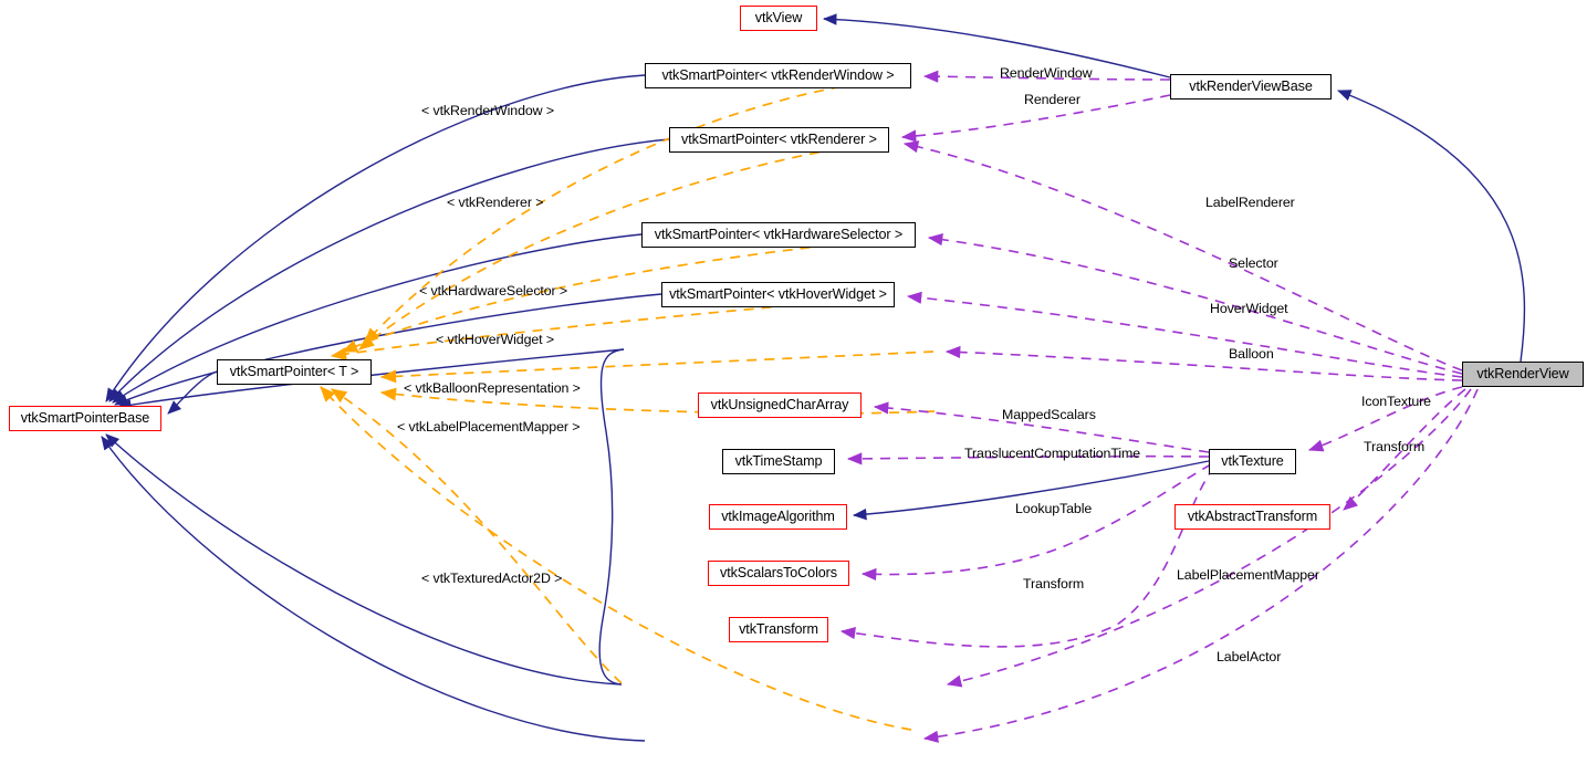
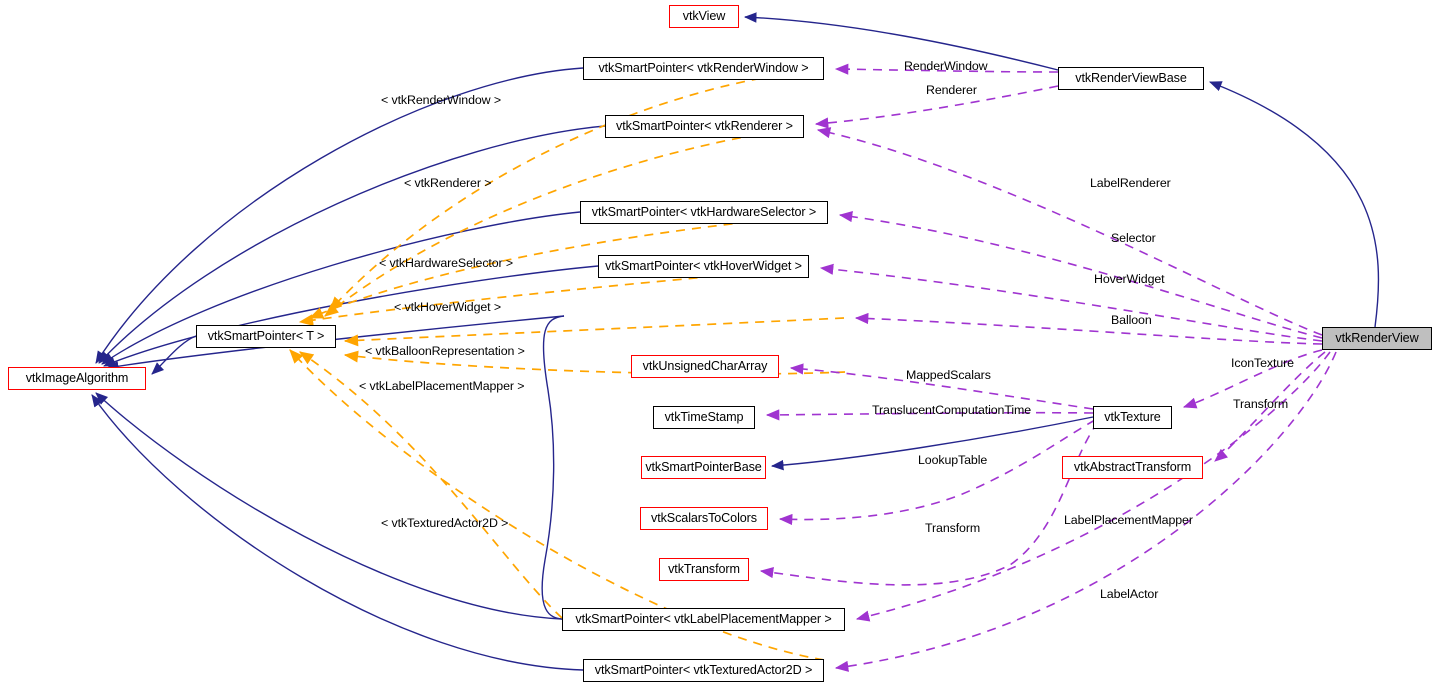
  vtkView
  vtkSmartPointer< vtkRenderWindow >
  vtkRenderViewBase
  vtkSmartPointer< vtkRenderer >
  vtkSmartPointer< vtkHardwareSelector >
  vtkSmartPointer< vtkHoverWidget >
  vtkSmartPointer< T >
  vtkRenderView
  vtkUnsignedCharArray
- vtkSmartPointerBase
+ vtkImageAlgorithm
  vtkTimeStamp
  vtkTexture
- vtkImageAlgorithm
+ vtkSmartPointerBase
  vtkAbstractTransform
  vtkScalarsToColors
  vtkTransform
+ vtkSmartPointer< vtkLabelPlacementMapper >
+ vtkSmartPointer< vtkTexturedActor2D >
  < vtkRenderWindow >
  < vtkRenderer >
  < vtkHardwareSelector >
  < vtkHoverWidget >
  < vtkBalloonRepresentation >
  < vtkLabelPlacementMapper >
  < vtkTexturedActor2D >
  RenderWindow
  Renderer
  LabelRenderer
  Selector
  HoverWidget
  Balloon
  MappedScalars
  TranslucentComputationTime
  IconTexture
  Transform
  LookupTable
  LabelPlacementMapper
  Transform
  LabelActor
